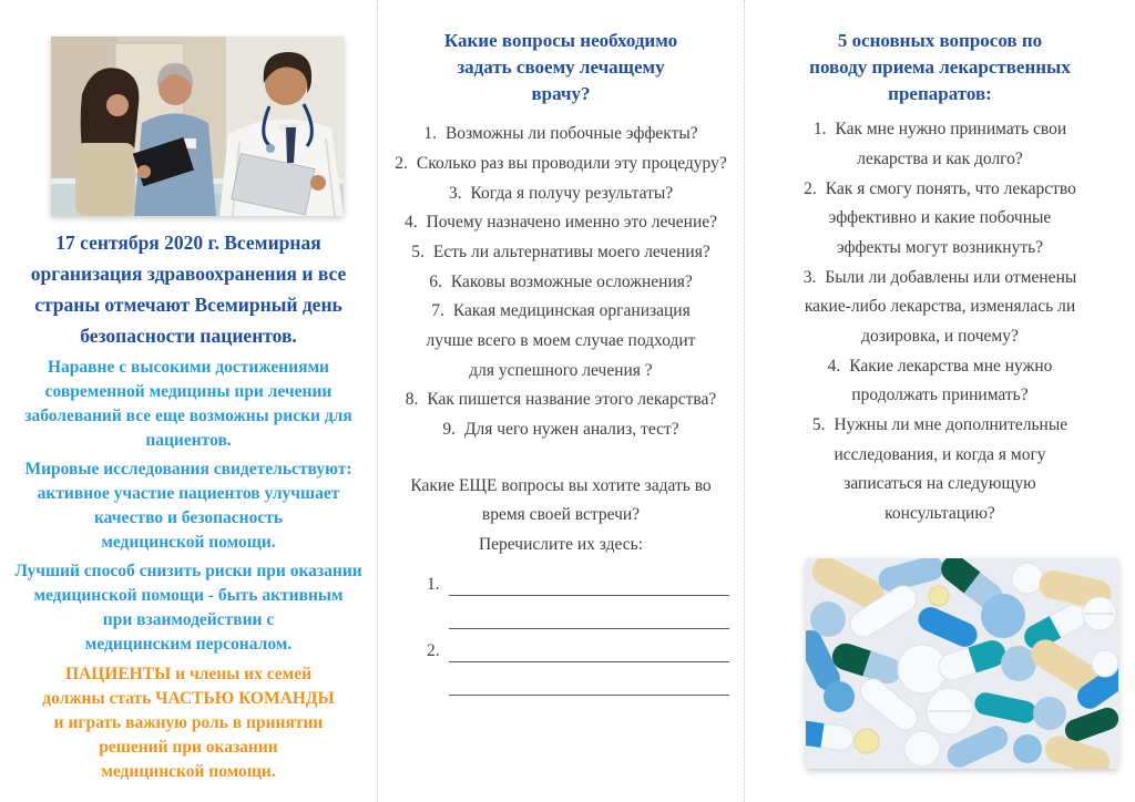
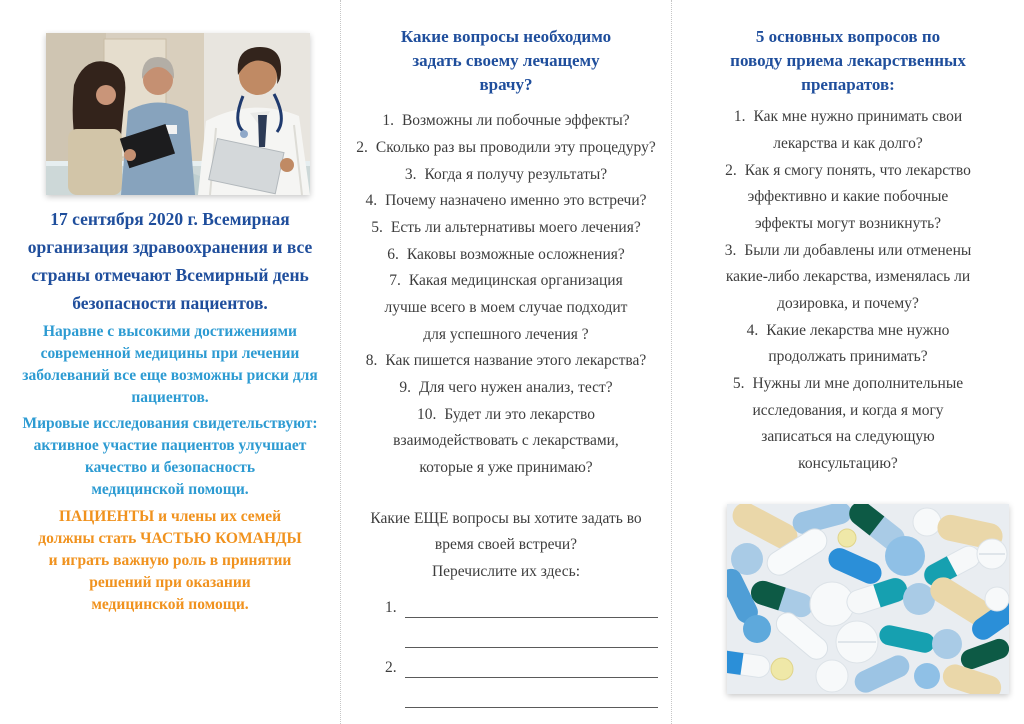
  17 сентября 2020 г. Всемирная
  организация здравоохранения и все
  страны отмечают Всемирный день
  безопасности пациентов.
  Наравне с высокими достижениями
  современной медицины при лечении
  заболеваний все еще возможны риски для
  пациентов.
  Мировые исследования свидетельствуют:
  активное участие пациентов улучшает
  качество и безопасность
  медицинской помощи.
- Лучший способ снизить риски при оказании
- медицинской помощи - быть активным
- при взаимодействии с
- медицинским персоналом.
  ПАЦИЕНТЫ и члены их семей
  должны стать ЧАСТЬЮ КОМАНДЫ
  и играть важную роль в принятии
  решений при оказании
  медицинской помощи.
  Какие вопросы необходимо
  задать своему лечащему
  врачу?
  1. Возможны ли побочные эффекты?
  2. Сколько раз вы проводили эту процедуру?
  3. Когда я получу результаты?
- 4. Почему назначено именно это лечение?
+ 4. Почему назначено именно это встречи?
  5. Есть ли альтернативы моего лечения?
  6. Каковы возможные осложнения?
  7. Какая медицинская организация
  лучше всего в моем случае подходит
  для успешного лечения ?
  8. Как пишется название этого лекарства?
  9. Для чего нужен анализ, тест?
+ 10. Будет ли это лекарство
+ взаимодействовать с лекарствами,
+ которые я уже принимаю?
  Какие ЕЩЕ вопросы вы хотите задать во
  время своей встречи?
  Перечислите их здесь:
  1.
  2.
  5 основных вопросов по
  поводу приема лекарственных
  препаратов:
  1. Как мне нужно принимать свои
  лекарства и как долго?
  2. Как я смогу понять, что лекарство
  эффективно и какие побочные
  эффекты могут возникнуть?
  3. Были ли добавлены или отменены
  какие-либо лекарства, изменялась ли
  дозировка, и почему?
  4. Какие лекарства мне нужно
  продолжать принимать?
  5. Нужны ли мне дополнительные
  исследования, и когда я могу
  записаться на следующую
  консультацию?
